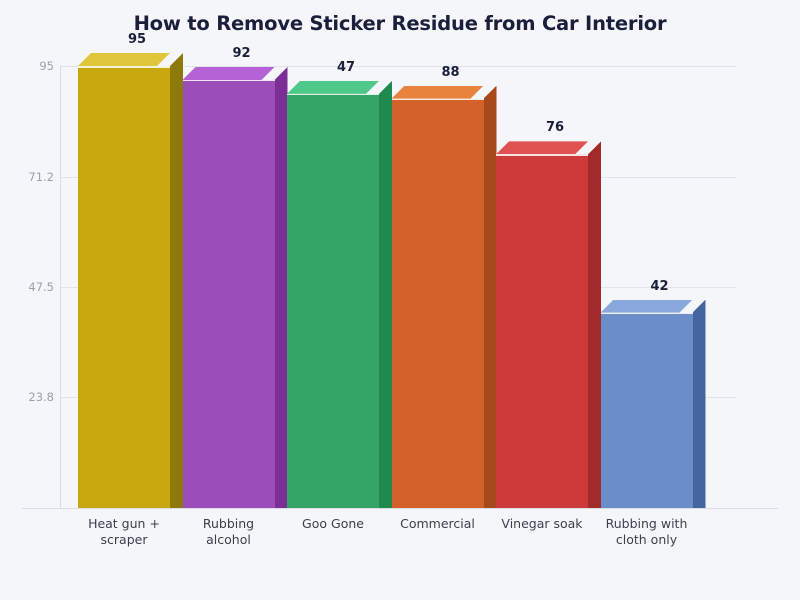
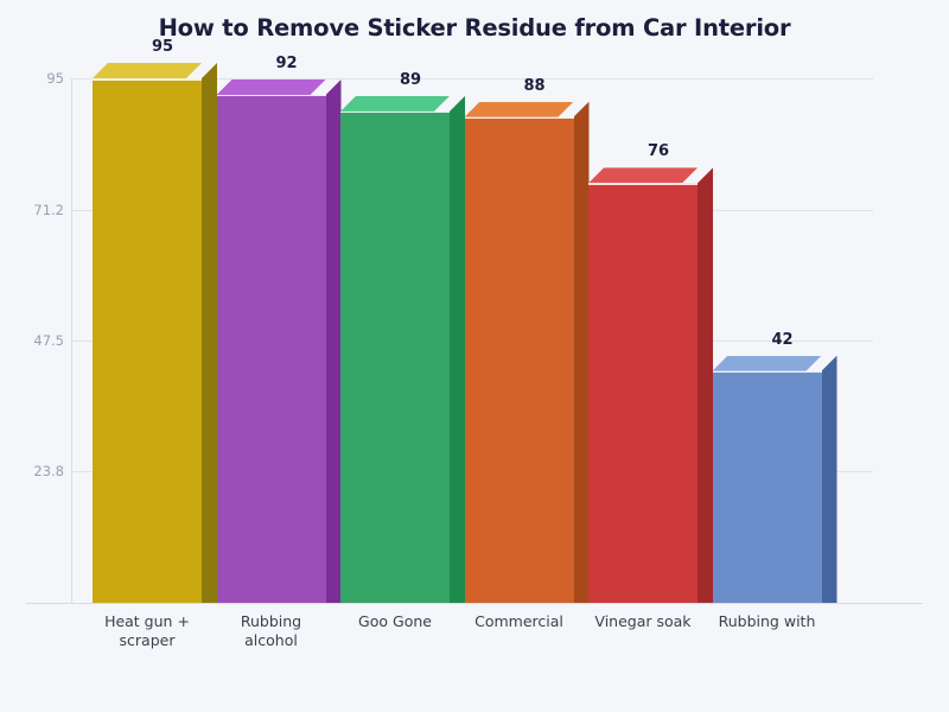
  How to Remove Sticker Residue from Car Interior
  23.8
  47.5
  71.2
  95
  95
  Heat gun +
  scraper
  92
  Rubbing
  alcohol
- 47
+ 89
  Goo Gone
  88
  Commercial
  76
  Vinegar soak
  42
  Rubbing with
- cloth only
